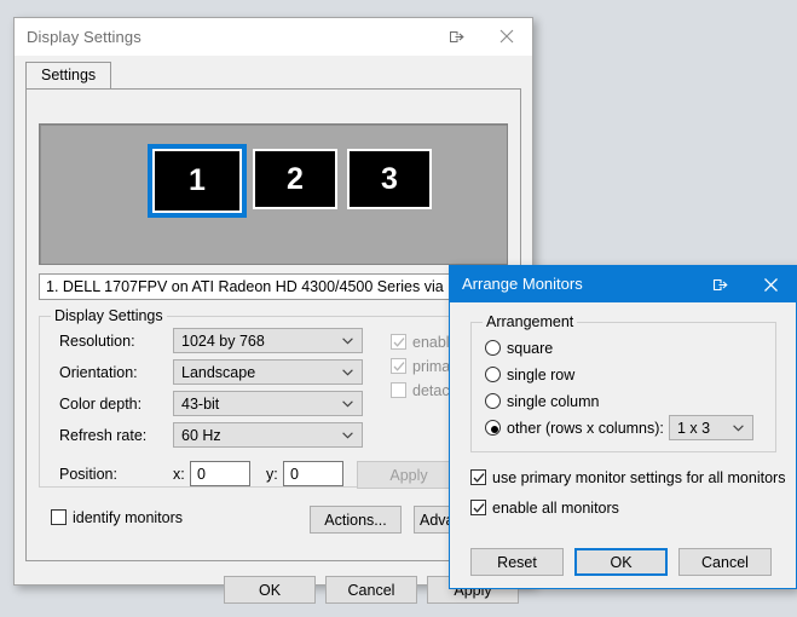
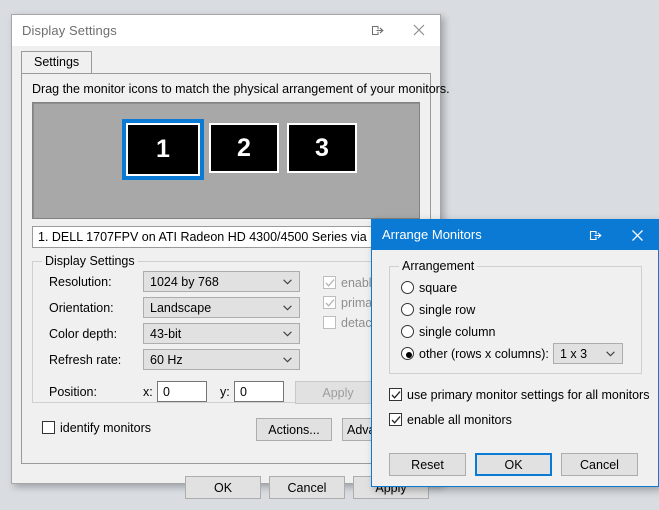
  Display Settings
  Settings
+ Drag the monitor icons to match the physical arrangement of your monitors.
  1
  2
  3
  1. DELL 1707FPV on ATI Radeon HD 4300/4500 Series via
  Display Settings
  Resolution:
  1024 by 768
  Orientation:
  Landscape
  Color depth:
  43-bit
  Refresh rate:
  60 Hz
  Position:
  x:
  0
  y:
  0
  Apply
  prima
  identify monitors
  Actions...
  OK
  Cancel
  Apply
  Arrange Monitors
  Arrangement
  square
  single row
  single column
  other (rows x columns):
  1 x 3
  use primary monitor settings for all monitors
  enable all monitors
  Reset
  OK
  Cancel
